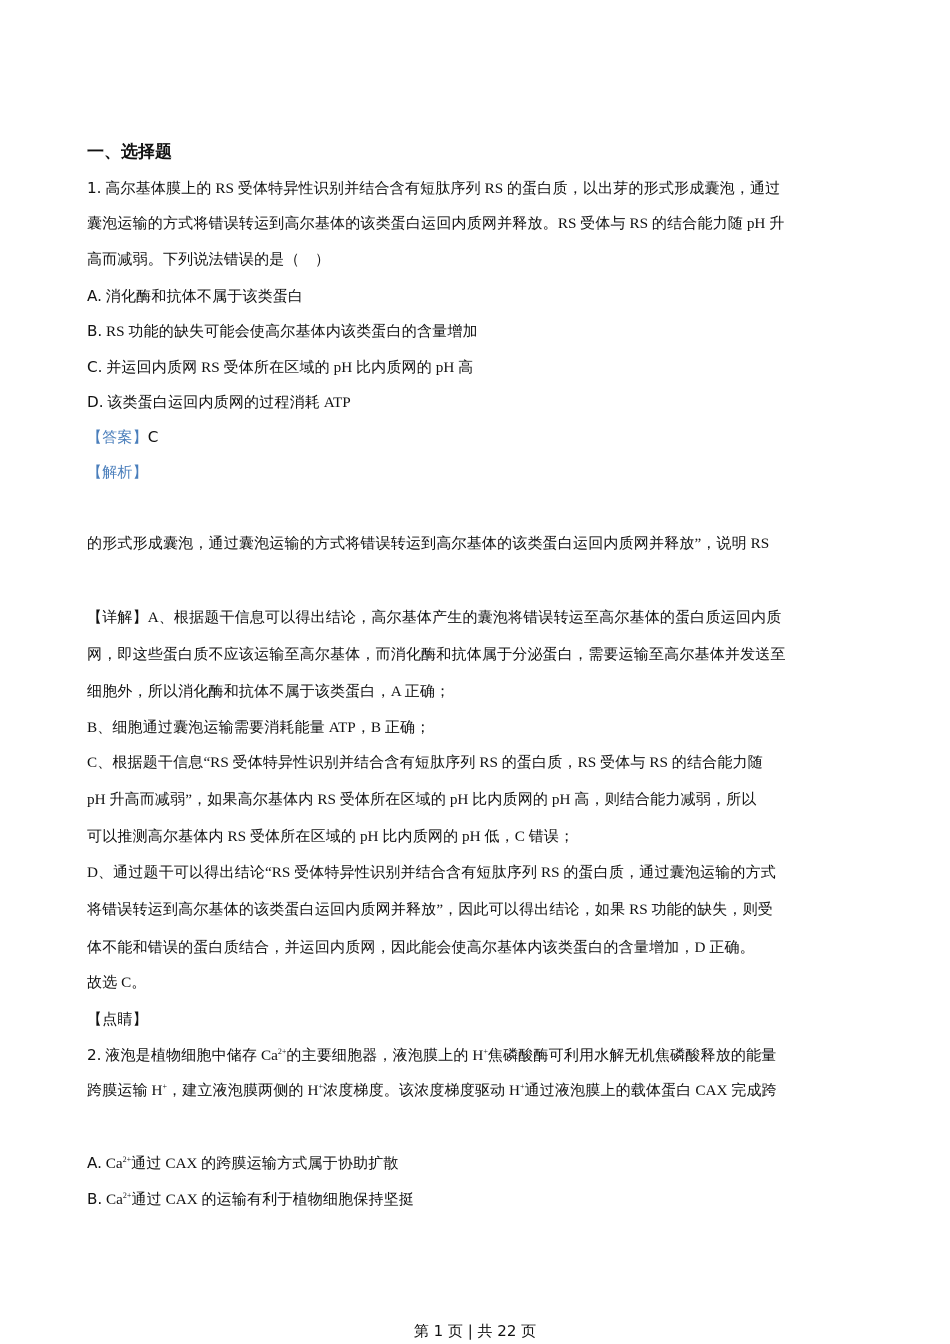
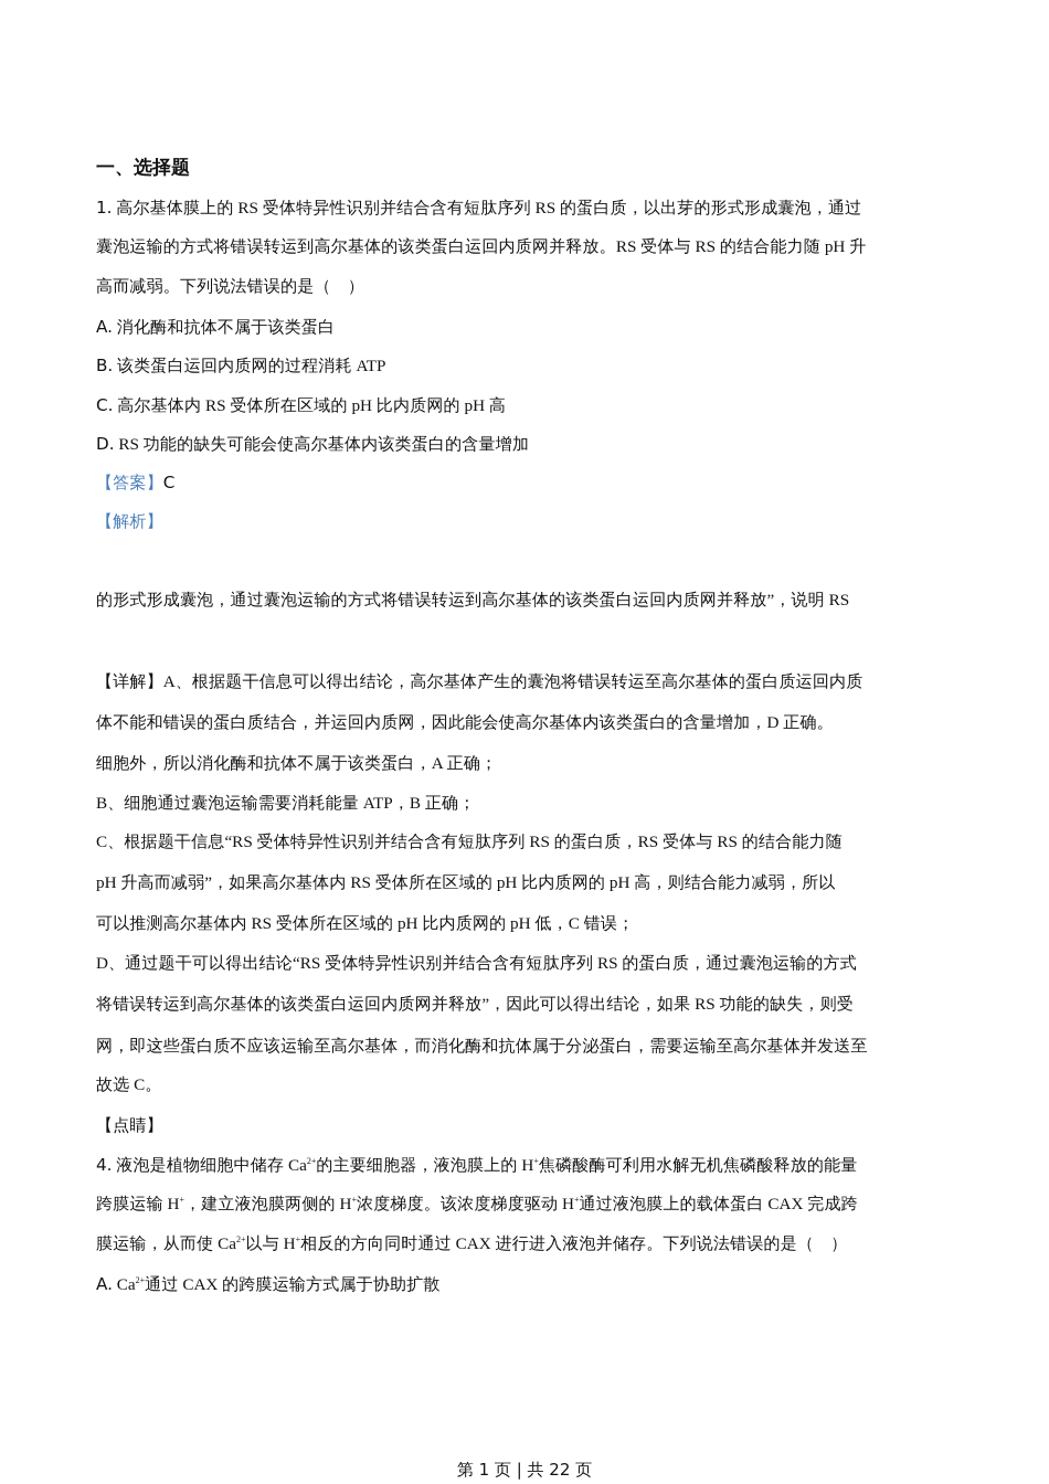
  一、选择题
  1. 高尔基体膜上的 RS 受体特异性识别并结合含有短肽序列 RS 的蛋白质，以出芽的形式形成囊泡，通过
  囊泡运输的方式将错误转运到高尔基体的该类蛋白运回内质网并释放。RS 受体与 RS 的结合能力随 pH 升
  高而减弱。下列说法错误的是（ ）
  A. 消化酶和抗体不属于该类蛋白
- B. RS 功能的缺失可能会使高尔基体内该类蛋白的含量增加
+ B. 该类蛋白运回内质网的过程消耗 ATP
- C. 并运回内质网 RS 受体所在区域的 pH 比内质网的 pH 高
+ C. 高尔基体内 RS 受体所在区域的 pH 比内质网的 pH 高
- D. 该类蛋白运回内质网的过程消耗 ATP
+ D. RS 功能的缺失可能会使高尔基体内该类蛋白的含量增加
  【答案】C
  【解析】
  的形式形成囊泡，通过囊泡运输的方式将错误转运到高尔基体的该类蛋白运回内质网并释放”，说明 RS
  【详解】A、根据题干信息可以得出结论，高尔基体产生的囊泡将错误转运至高尔基体的蛋白质运回内质
- 网，即这些蛋白质不应该运输至高尔基体，而消化酶和抗体属于分泌蛋白，需要运输至高尔基体并发送至
+ 体不能和错误的蛋白质结合，并运回内质网，因此能会使高尔基体内该类蛋白的含量增加，D 正确。
  细胞外，所以消化酶和抗体不属于该类蛋白，A 正确；
  B、细胞通过囊泡运输需要消耗能量 ATP，B 正确；
  C、根据题干信息“RS 受体特异性识别并结合含有短肽序列 RS 的蛋白质，RS 受体与 RS 的结合能力随
  pH 升高而减弱”，如果高尔基体内 RS 受体所在区域的 pH 比内质网的 pH 高，则结合能力减弱，所以
  可以推测高尔基体内 RS 受体所在区域的 pH 比内质网的 pH 低，C 错误；
  D、通过题干可以得出结论“RS 受体特异性识别并结合含有短肽序列 RS 的蛋白质，通过囊泡运输的方式
  将错误转运到高尔基体的该类蛋白运回内质网并释放”，因此可以得出结论，如果 RS 功能的缺失，则受
- 体不能和错误的蛋白质结合，并运回内质网，因此能会使高尔基体内该类蛋白的含量增加，D 正确。
+ 网，即这些蛋白质不应该运输至高尔基体，而消化酶和抗体属于分泌蛋白，需要运输至高尔基体并发送至
  故选 C。
  【点睛】
- 2. 液泡是植物细胞中储存 Ca2+的主要细胞器，液泡膜上的 H+焦磷酸酶可利用水解无机焦磷酸释放的能量
+ 4. 液泡是植物细胞中储存 Ca2+的主要细胞器，液泡膜上的 H+焦磷酸酶可利用水解无机焦磷酸释放的能量
  跨膜运输 H+，建立液泡膜两侧的 H+浓度梯度。该浓度梯度驱动 H+通过液泡膜上的载体蛋白 CAX 完成跨
+ 膜运输，从而使 Ca2+以与 H+相反的方向同时通过 CAX 进行进入液泡并储存。下列说法错误的是（ ）
  A. Ca2+通过 CAX 的跨膜运输方式属于协助扩散
- B. Ca2+通过 CAX 的运输有利于植物细胞保持坚挺
  第 1 页 | 共 22 页
